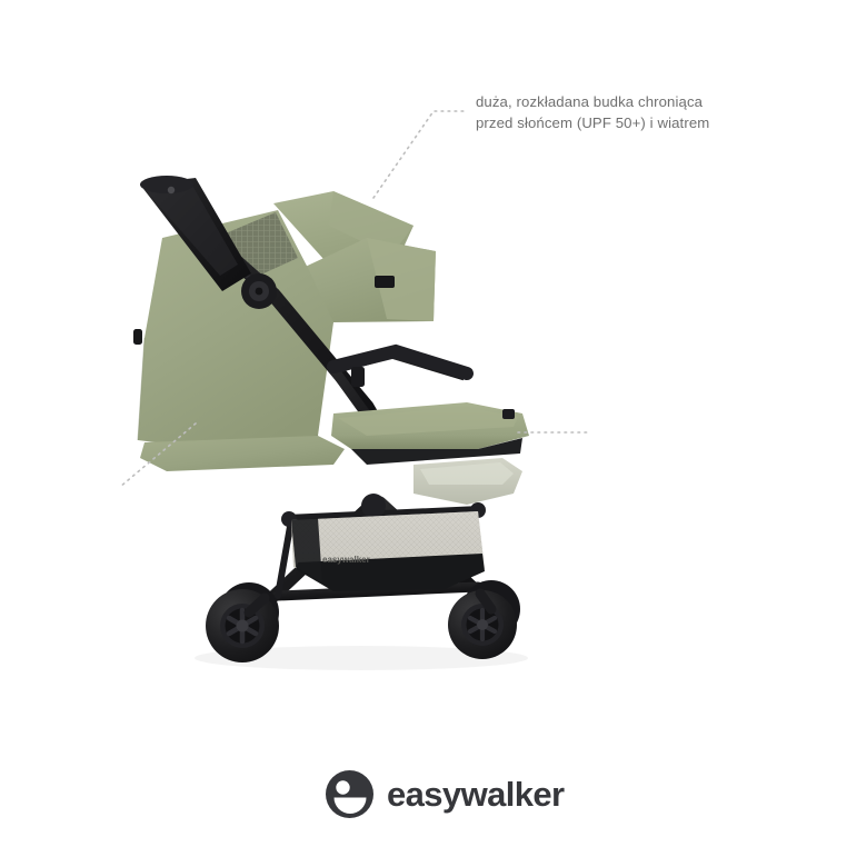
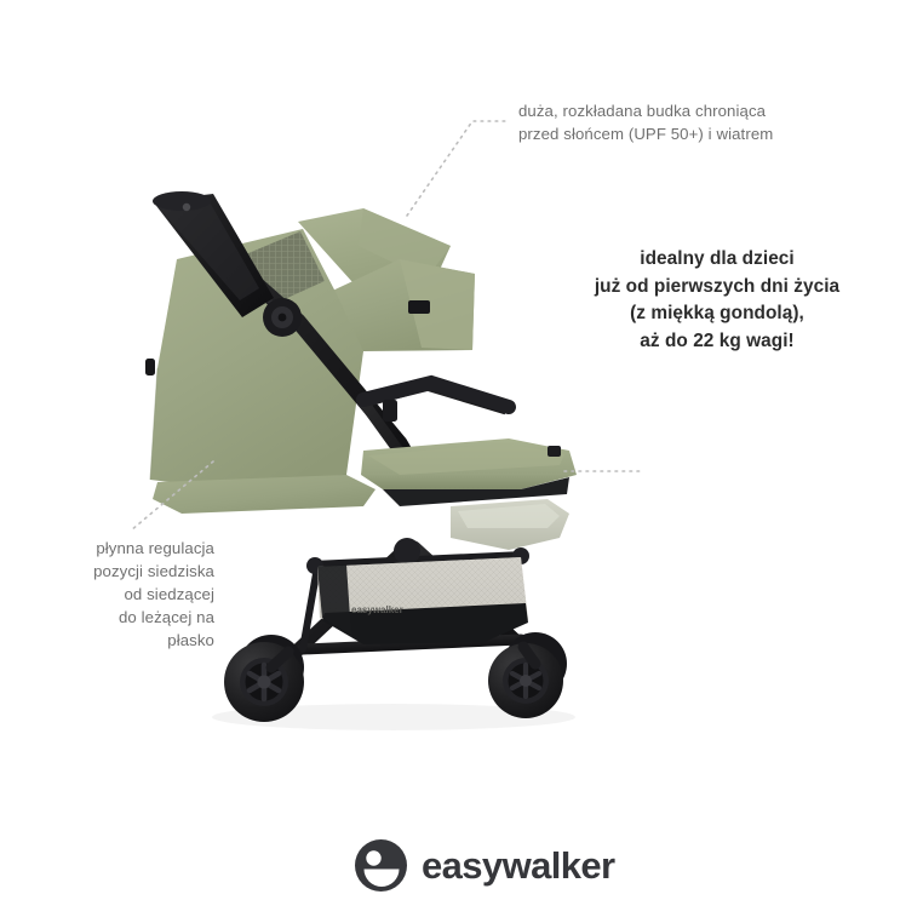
  easywalker
  duża, rozkładana budka chroniąca
  przed słońcem (UPF 50+) i wiatrem
+ płynna regulacja
+ pozycji siedziska
+ od siedzącej
+ do leżącej na płasko
+ idealny dla dzieci
+ już od pierwszych dni życia
+ (z miękką gondolą),
+ aż do 22 kg wagi!
  easywalker
